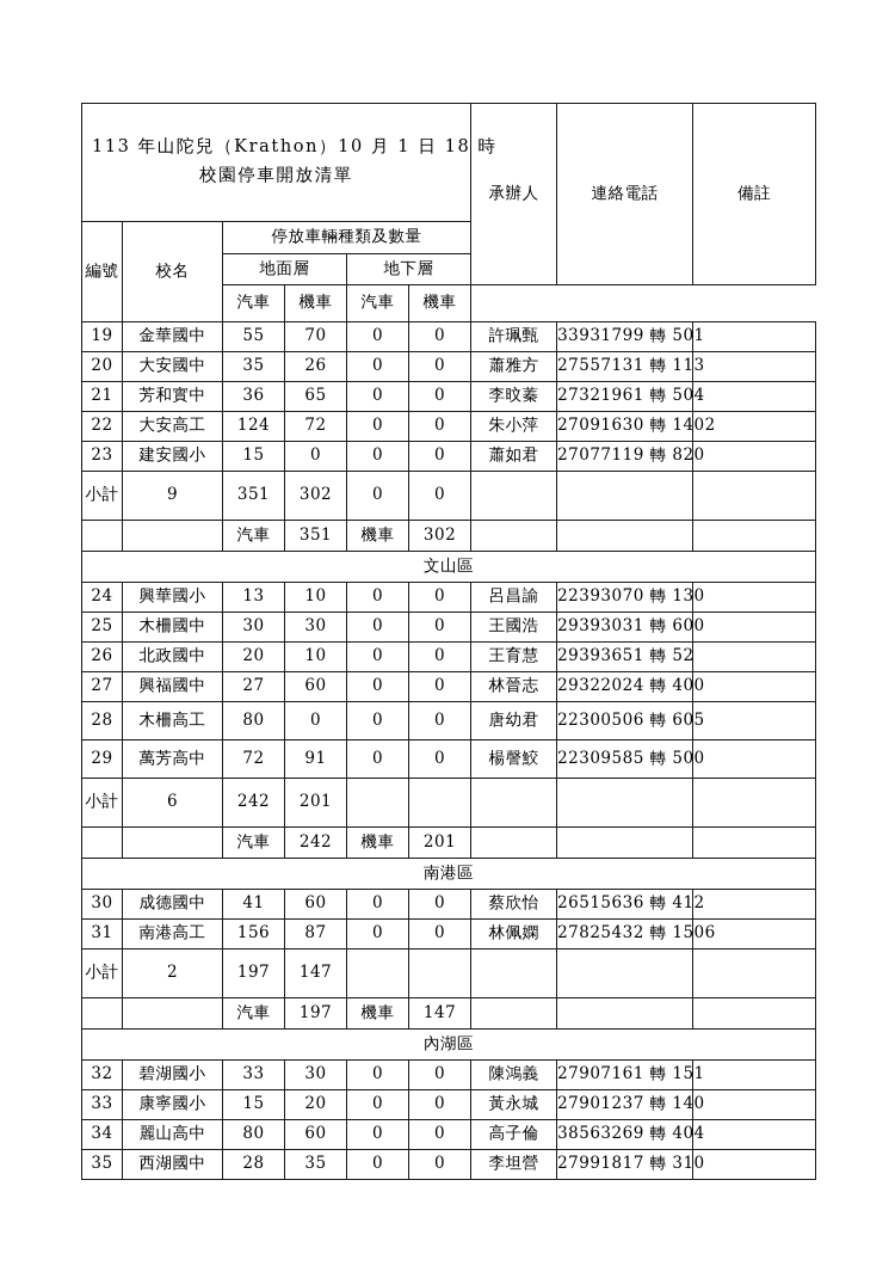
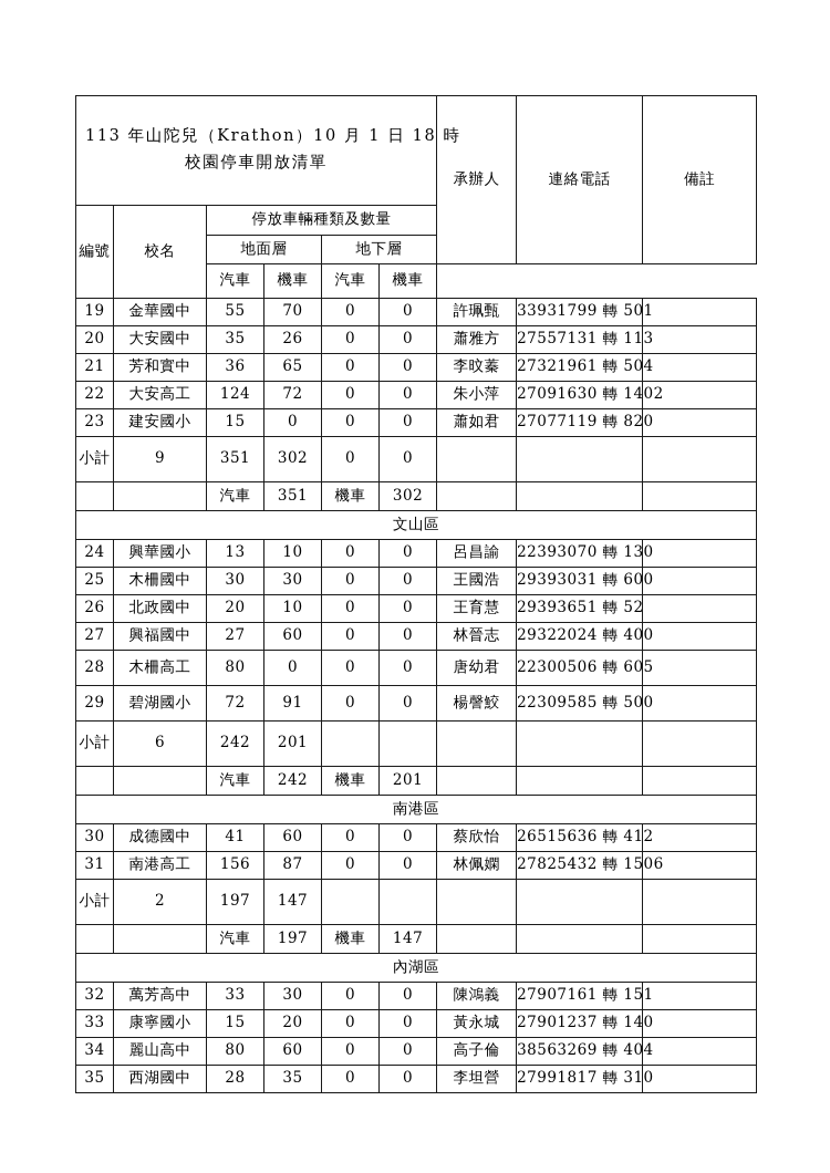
  113 年山陀兒（Krathon）10 月 1 日 18 時 校園停車開放清單	承辦人	連絡電話	備註
  編號	校名	停放車輛種類及數量
  地面層	地下層
  汽車	機車	汽車	機車
  19	金華國中	55	70	0	0	許珮甄	33931799 轉 501
  20	大安國中	35	26	0	0	蕭雅方	27557131 轉 113
  21	芳和實中	36	65	0	0	李旼蓁	27321961 轉 504
  22	大安高工	124	72	0	0	朱小萍	27091630 轉 1402
  23	建安國小	15	0	0	0	蕭如君	27077119 轉 820
  小計	9	351	302	0	0
  		汽車	351	機車	302
  文山區
  24	興華國小	13	10	0	0	呂昌諭	22393070 轉 130
  25	木柵國中	30	30	0	0	王國浩	29393031 轉 600
  26	北政國中	20	10	0	0	王育慧	29393651 轉 52
  27	興福國中	27	60	0	0	林晉志	29322024 轉 400
  28	木柵高工	80	0	0	0	唐幼君	22300506 轉 605
- 29	萬芳高中	72	91	0	0	楊謦鮫	22309585 轉 500
+ 29	碧湖國小	72	91	0	0	楊謦鮫	22309585 轉 500
  小計	6	242	201
  		汽車	242	機車	201
  南港區
  30	成德國中	41	60	0	0	蔡欣怡	26515636 轉 412
  31	南港高工	156	87	0	0	林佩嫻	27825432 轉 1506
  小計	2	197	147
  		汽車	197	機車	147
  內湖區
- 32	碧湖國小	33	30	0	0	陳鴻義	27907161 轉 151
+ 32	萬芳高中	33	30	0	0	陳鴻義	27907161 轉 151
  33	康寧國小	15	20	0	0	黃永城	27901237 轉 140
  34	麗山高中	80	60	0	0	高子倫	38563269 轉 404
  35	西湖國中	28	35	0	0	李坦營	27991817 轉 310
